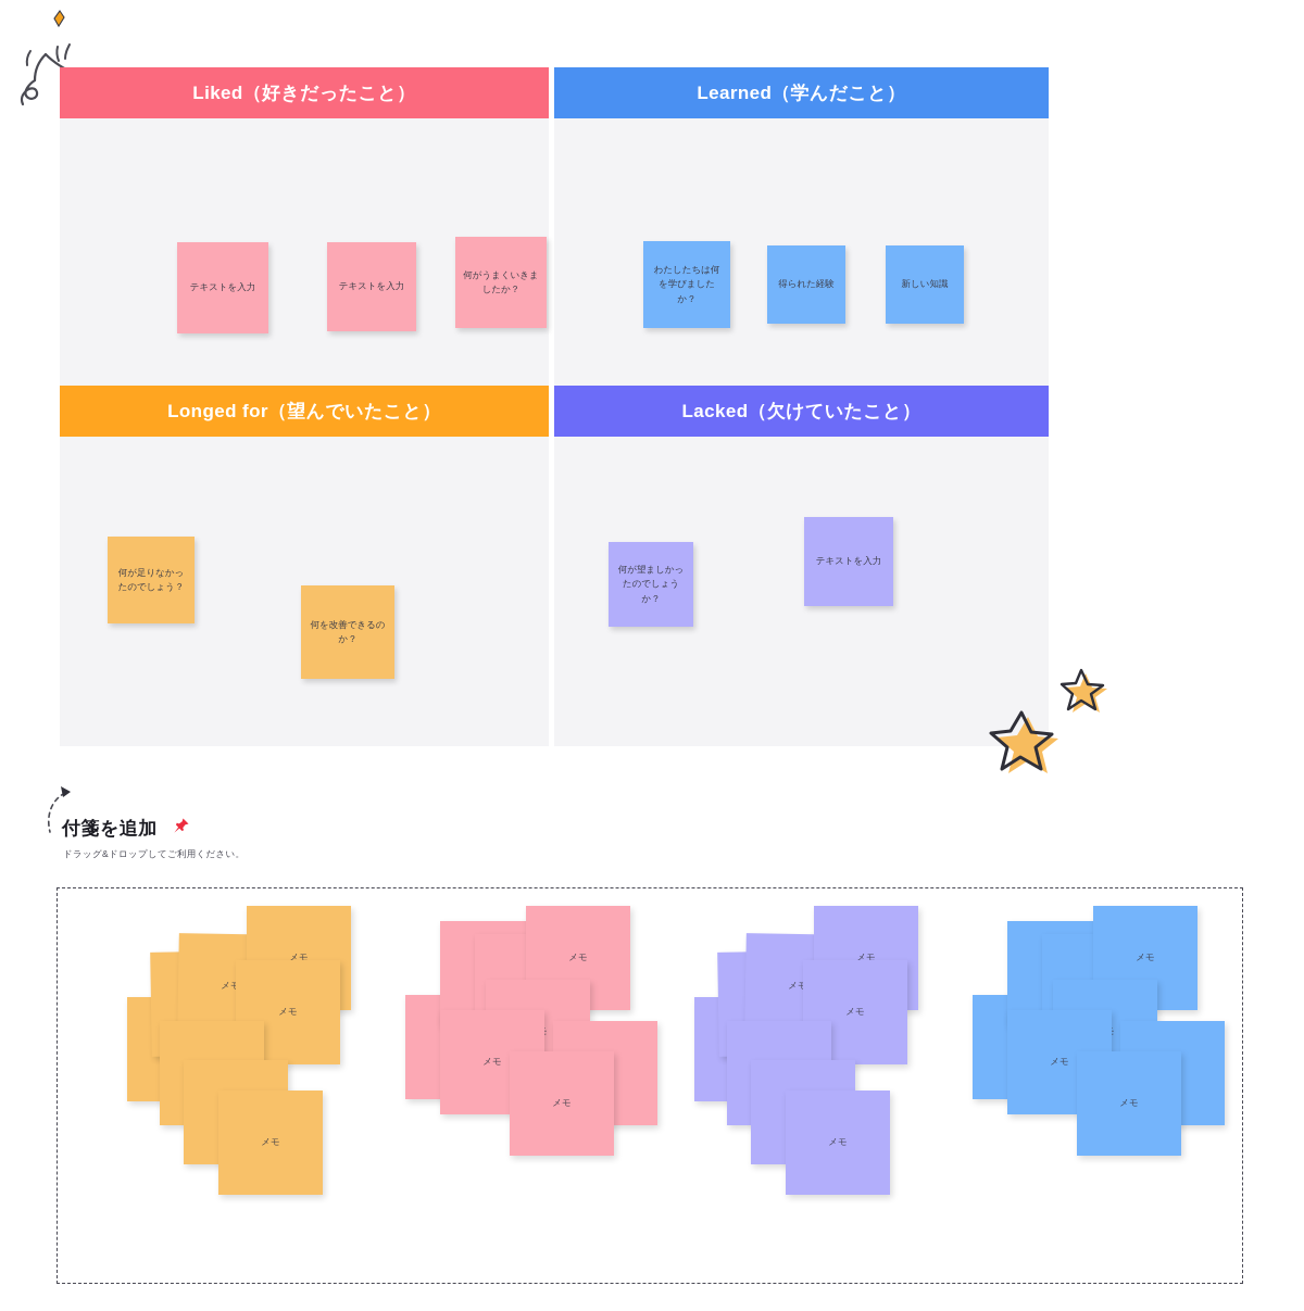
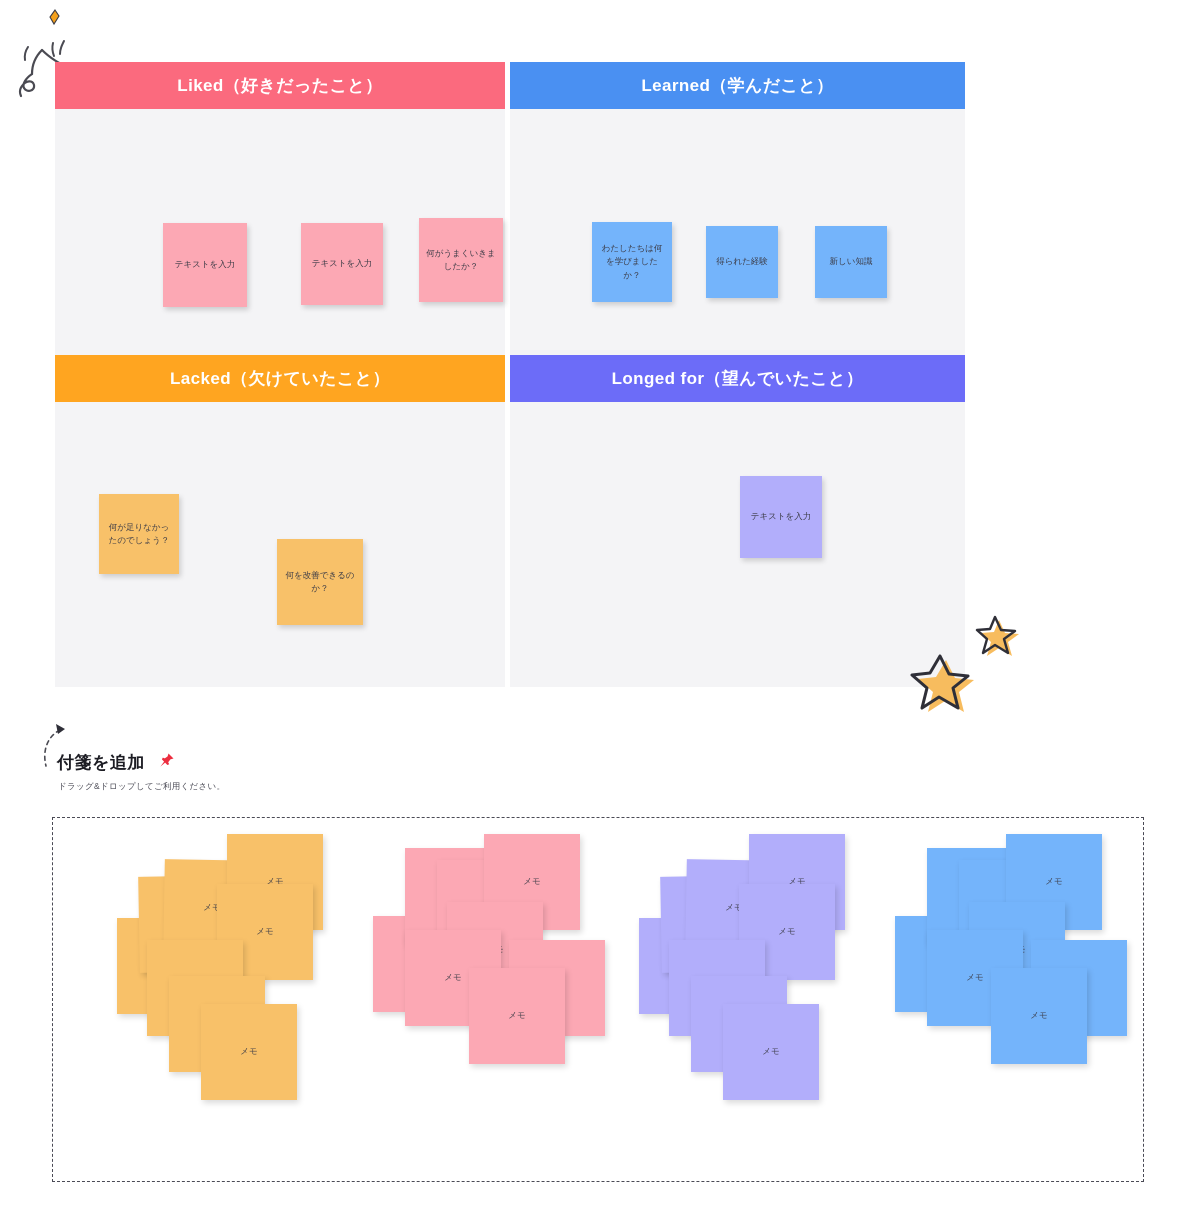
  Liked（好きだったこと）
  テキストを入力
  テキストを入力
  何がうまくいきましたか？
  Learned（学んだこと）
  わたしたちは何を学びましたか？
  得られた経験
  新しい知識
- Longed for（望んでいたこと）
+ Lacked（欠けていたこと）
  何が足りなかったのでしょう？
  何を改善できるのか？
- Lacked（欠けていたこと）
+ Longed for（望んでいたこと）
- 何が望ましかったのでしょうか？
  テキストを入力
  付箋を追加
  ドラッグ&ドロップしてご利用ください。
  メモ
  メモ
  メモ
  メモ
  メモ
  メモ
  メモ
  メモ
  メモ
  メモ
  メモ
  メモ
